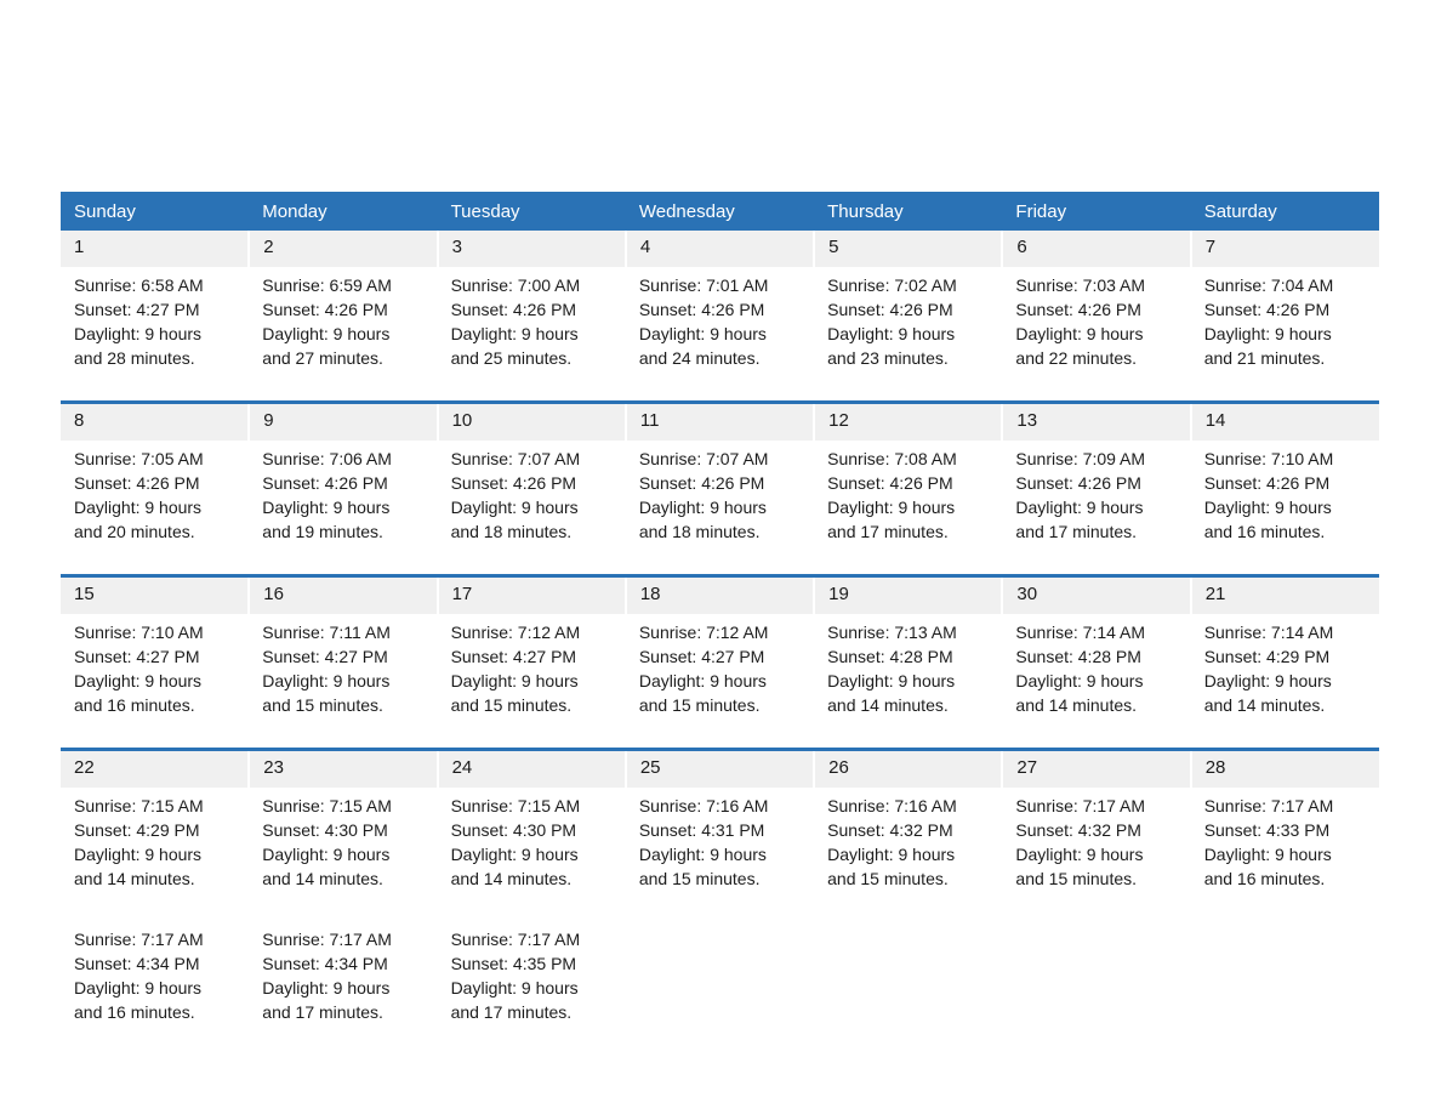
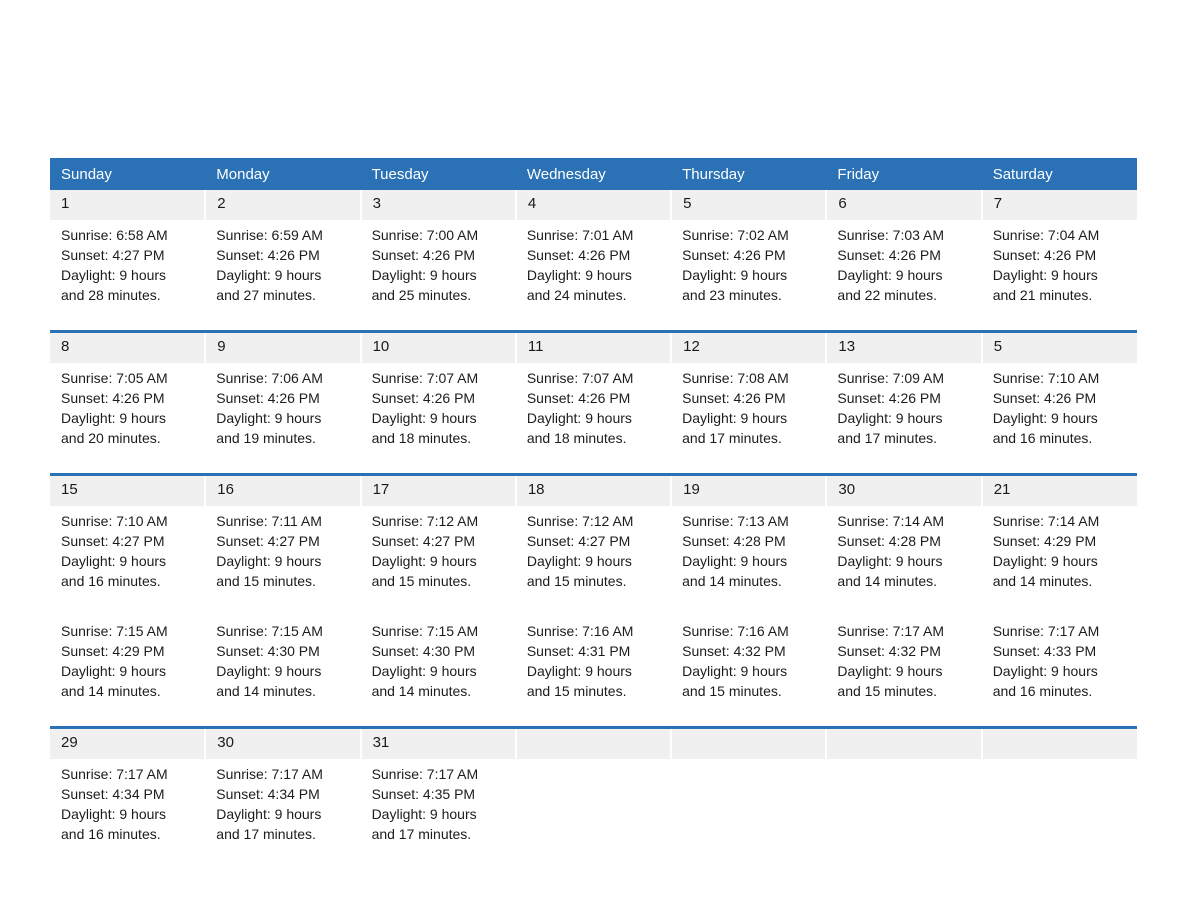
  Sunday	Monday	Tuesday	Wednesday	Thursday	Friday	Saturday
  1	2	3	4	5	6	7
  Sunrise: 6:58 AM Sunset: 4:27 PM Daylight: 9 hours and 28 minutes.	Sunrise: 6:59 AM Sunset: 4:26 PM Daylight: 9 hours and 27 minutes.	Sunrise: 7:00 AM Sunset: 4:26 PM Daylight: 9 hours and 25 minutes.	Sunrise: 7:01 AM Sunset: 4:26 PM Daylight: 9 hours and 24 minutes.	Sunrise: 7:02 AM Sunset: 4:26 PM Daylight: 9 hours and 23 minutes.	Sunrise: 7:03 AM Sunset: 4:26 PM Daylight: 9 hours and 22 minutes.	Sunrise: 7:04 AM Sunset: 4:26 PM Daylight: 9 hours and 21 minutes.
- 8	9	10	11	12	13	14
+ 8	9	10	11	12	13	5
  Sunrise: 7:05 AM Sunset: 4:26 PM Daylight: 9 hours and 20 minutes.	Sunrise: 7:06 AM Sunset: 4:26 PM Daylight: 9 hours and 19 minutes.	Sunrise: 7:07 AM Sunset: 4:26 PM Daylight: 9 hours and 18 minutes.	Sunrise: 7:07 AM Sunset: 4:26 PM Daylight: 9 hours and 18 minutes.	Sunrise: 7:08 AM Sunset: 4:26 PM Daylight: 9 hours and 17 minutes.	Sunrise: 7:09 AM Sunset: 4:26 PM Daylight: 9 hours and 17 minutes.	Sunrise: 7:10 AM Sunset: 4:26 PM Daylight: 9 hours and 16 minutes.
  15	16	17	18	19	30	21
  Sunrise: 7:10 AM Sunset: 4:27 PM Daylight: 9 hours and 16 minutes.	Sunrise: 7:11 AM Sunset: 4:27 PM Daylight: 9 hours and 15 minutes.	Sunrise: 7:12 AM Sunset: 4:27 PM Daylight: 9 hours and 15 minutes.	Sunrise: 7:12 AM Sunset: 4:27 PM Daylight: 9 hours and 15 minutes.	Sunrise: 7:13 AM Sunset: 4:28 PM Daylight: 9 hours and 14 minutes.	Sunrise: 7:14 AM Sunset: 4:28 PM Daylight: 9 hours and 14 minutes.	Sunrise: 7:14 AM Sunset: 4:29 PM Daylight: 9 hours and 14 minutes.
- 22	23	24	25	26	27	28
  Sunrise: 7:15 AM Sunset: 4:29 PM Daylight: 9 hours and 14 minutes.	Sunrise: 7:15 AM Sunset: 4:30 PM Daylight: 9 hours and 14 minutes.	Sunrise: 7:15 AM Sunset: 4:30 PM Daylight: 9 hours and 14 minutes.	Sunrise: 7:16 AM Sunset: 4:31 PM Daylight: 9 hours and 15 minutes.	Sunrise: 7:16 AM Sunset: 4:32 PM Daylight: 9 hours and 15 minutes.	Sunrise: 7:17 AM Sunset: 4:32 PM Daylight: 9 hours and 15 minutes.	Sunrise: 7:17 AM Sunset: 4:33 PM Daylight: 9 hours and 16 minutes.
+ 29	30	31
  Sunrise: 7:17 AM Sunset: 4:34 PM Daylight: 9 hours and 16 minutes.	Sunrise: 7:17 AM Sunset: 4:34 PM Daylight: 9 hours and 17 minutes.	Sunrise: 7:17 AM Sunset: 4:35 PM Daylight: 9 hours and 17 minutes.
